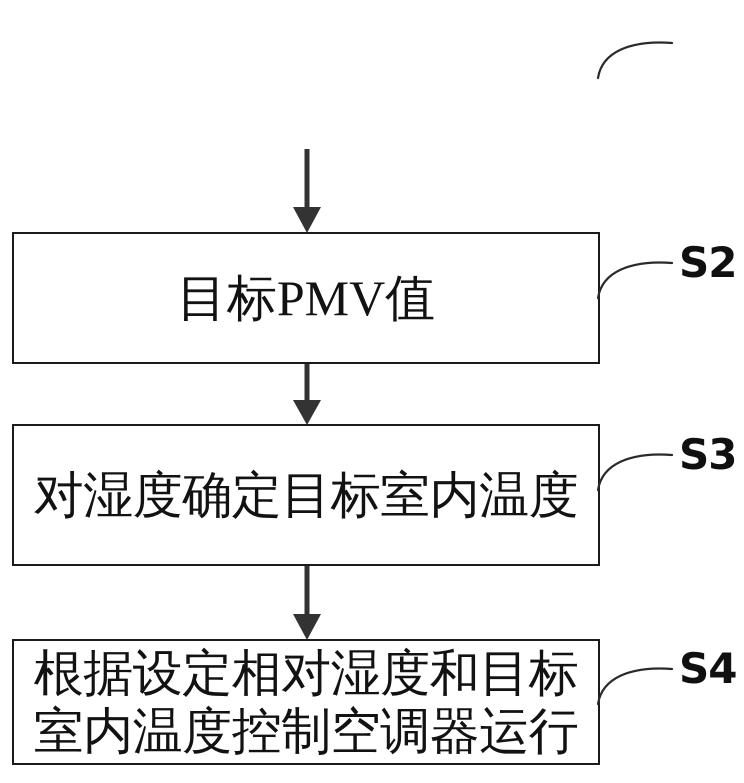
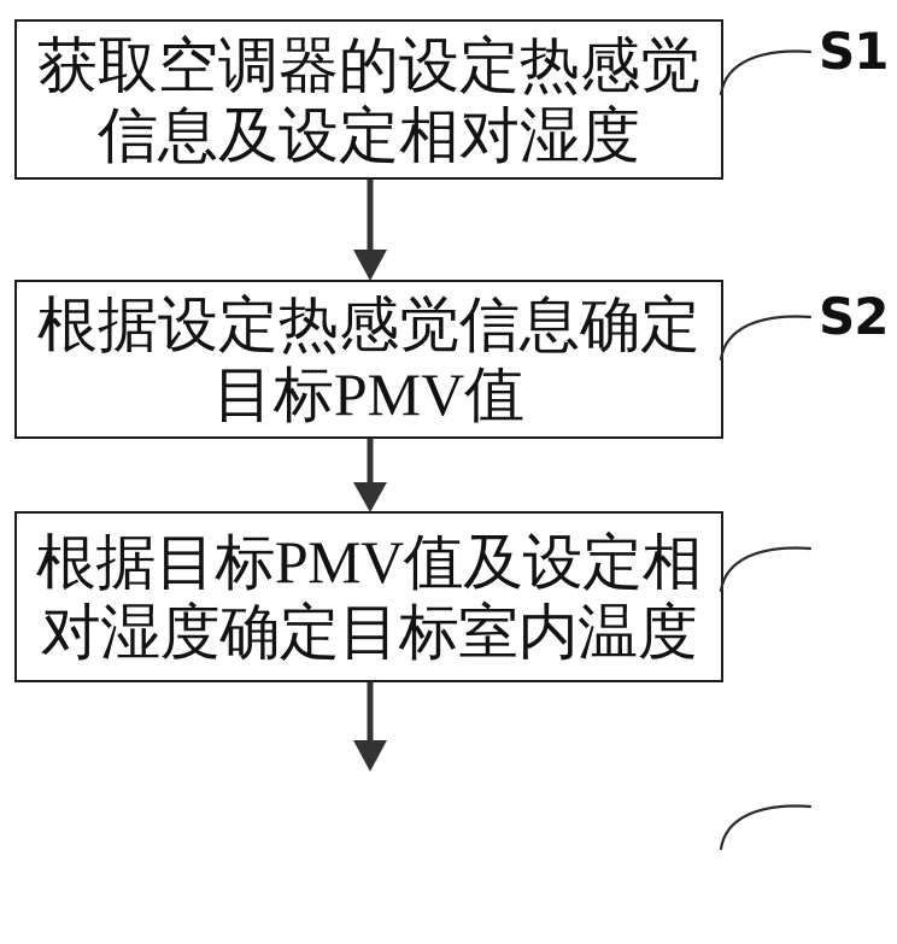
+ 获取空调器的设定热感觉
+ 信息及设定相对湿度
+ S1
+ 根据设定热感觉信息确定
  目标PMV值
  S2
+ 根据目标PMV值及设定相
  对湿度确定目标室内温度
- S3
- 根据设定相对湿度和目标
- 室内温度控制空调器运行
- S4
